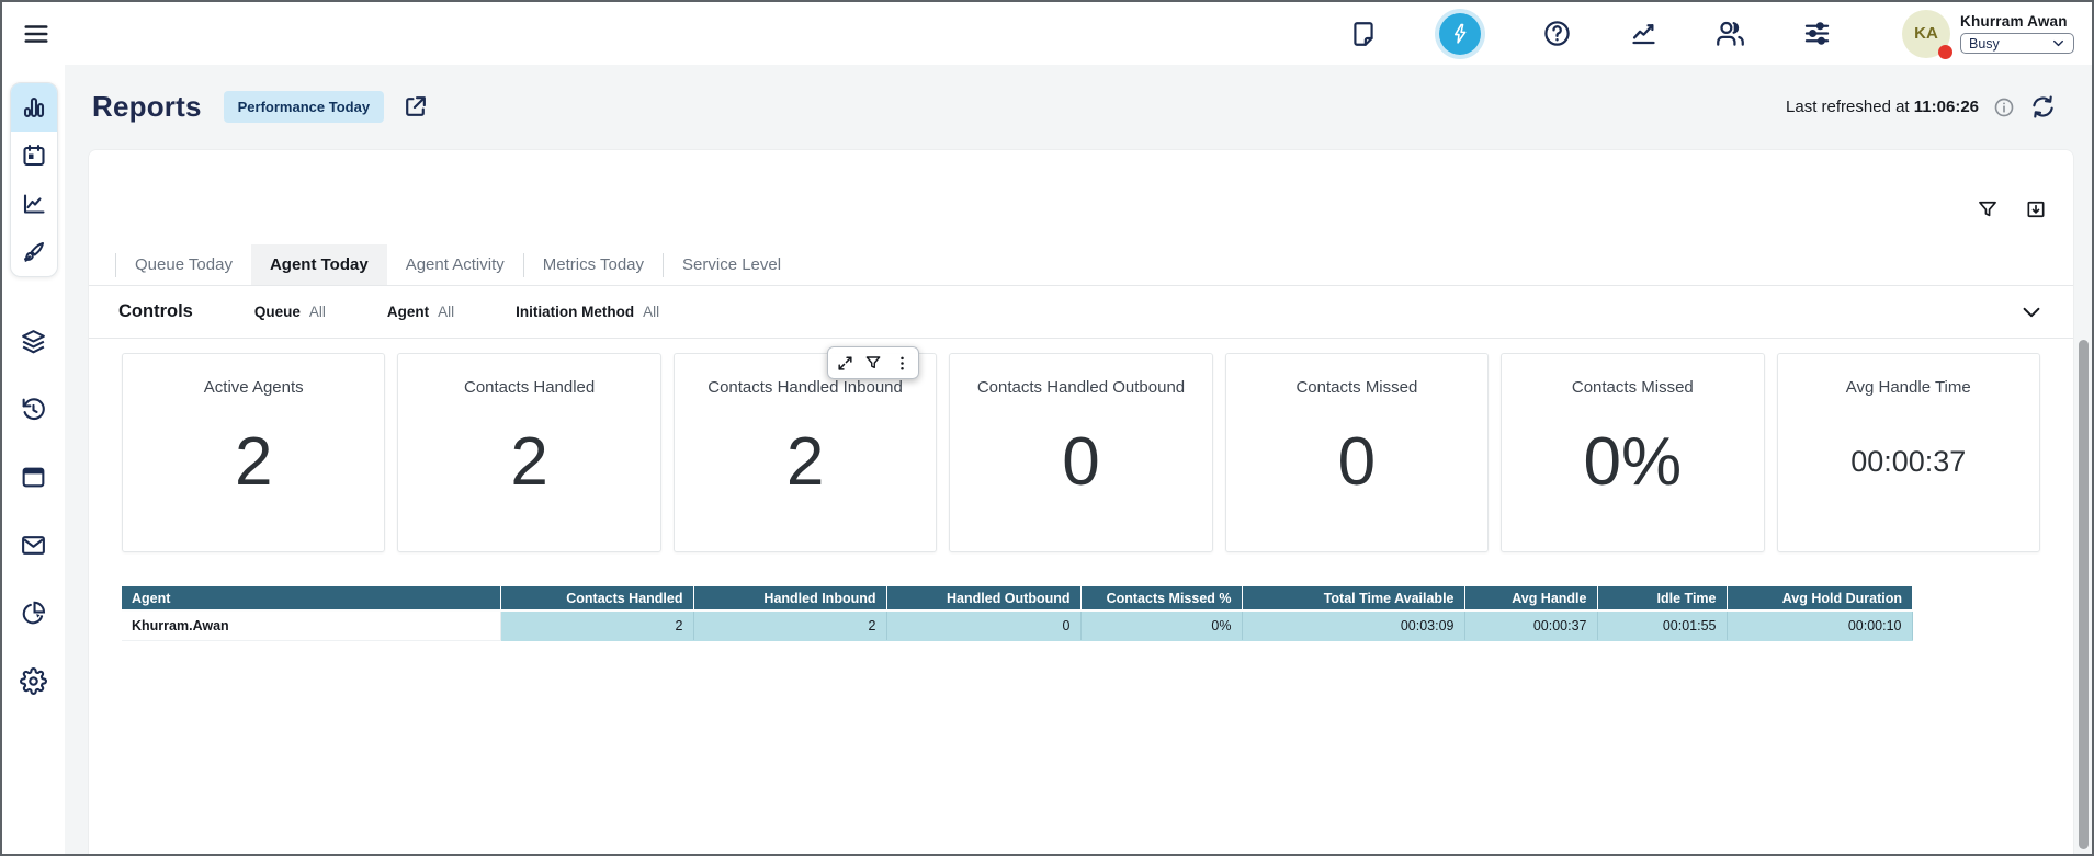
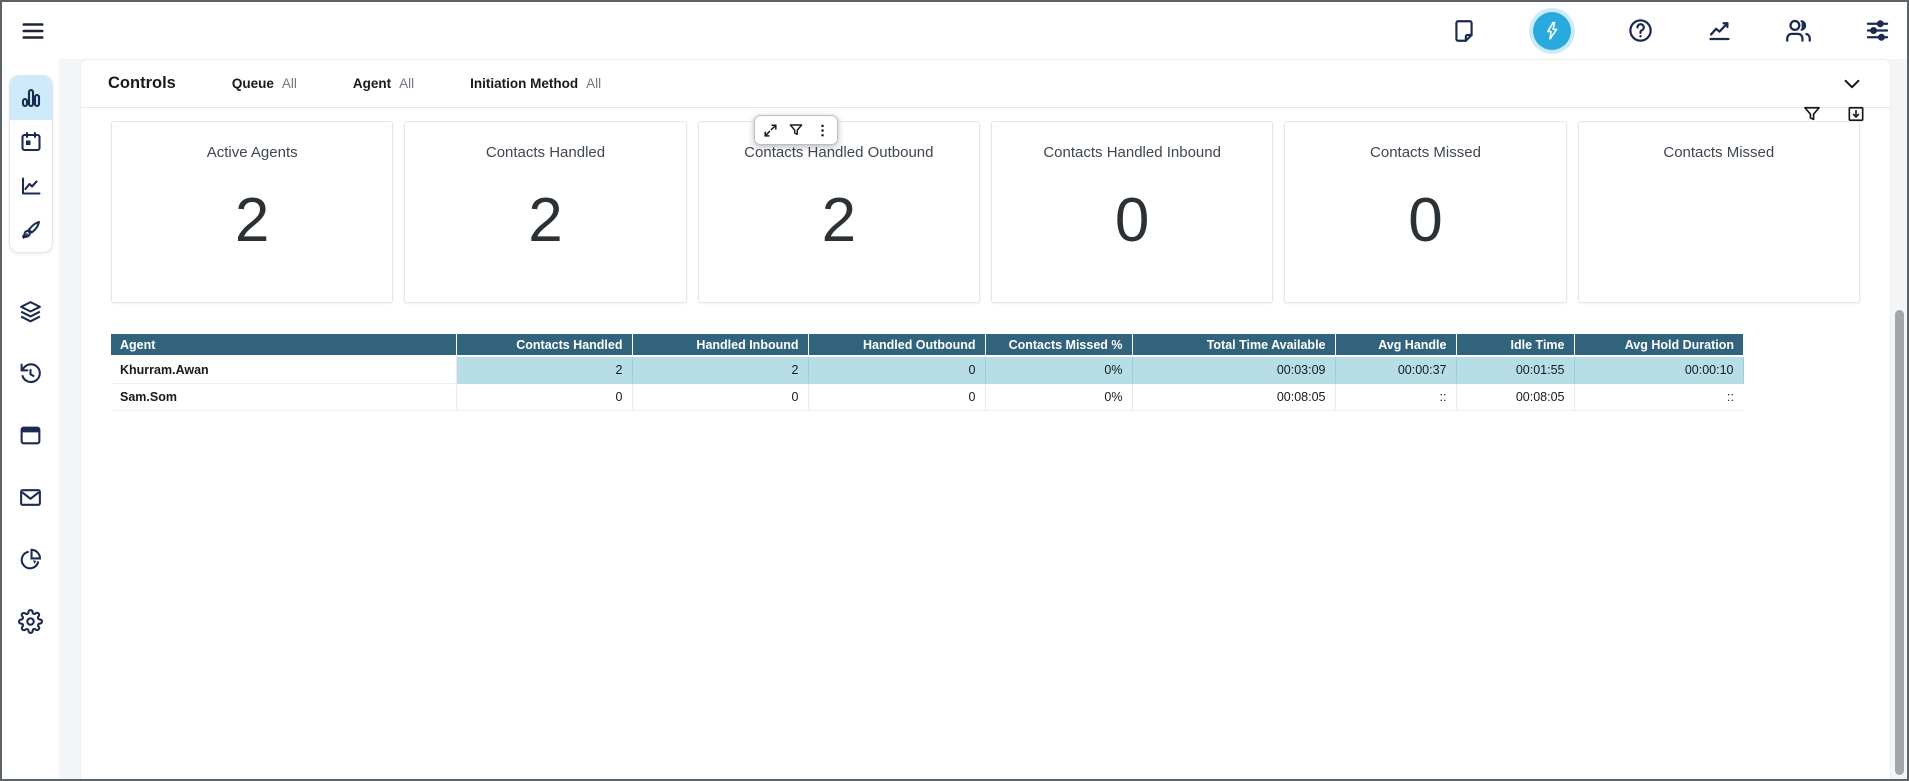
- KA
- Khurram Awan
- Busy
- Reports
- Performance Today
- Last refreshed at 11:06:26
- Queue Today
- Agent Today
- Agent Activity
- Metrics Today
- Service Level
  Controls
  Queue
  All
  Agent
  All
  Initiation Method
  All
  Active Agents
  2
  Contacts Handled
  2
- Contacts Handled Inbound
+ Contacts Handled Outbound
  2
- Contacts Handled Outbound
+ Contacts Handled Inbound
  0
  Contacts Missed
  0
  Contacts Missed
- 0%
- Avg Handle Time
- 00:00:37
  Agent	Contacts Handled	Handled Inbound	Handled Outbound	Contacts Missed %	Total Time Available	Avg Handle	Idle Time	Avg Hold Duration
  Khurram.Awan	2	2	0	0%	00:03:09	00:00:37	00:01:55	00:00:10
+ Sam.Som	0	0	0	0%	00:08:05	::	00:08:05	::
